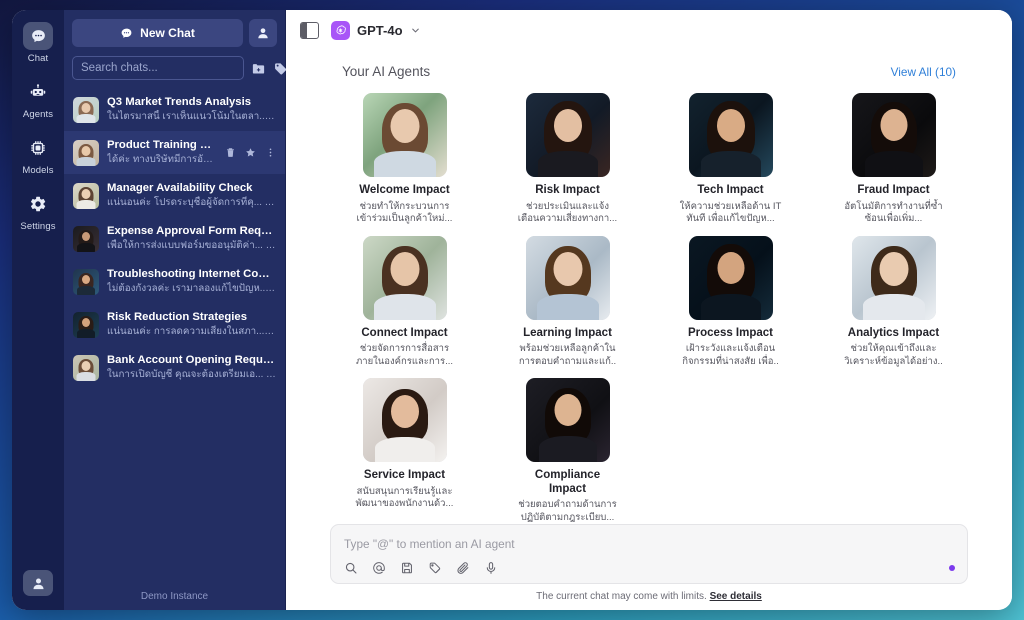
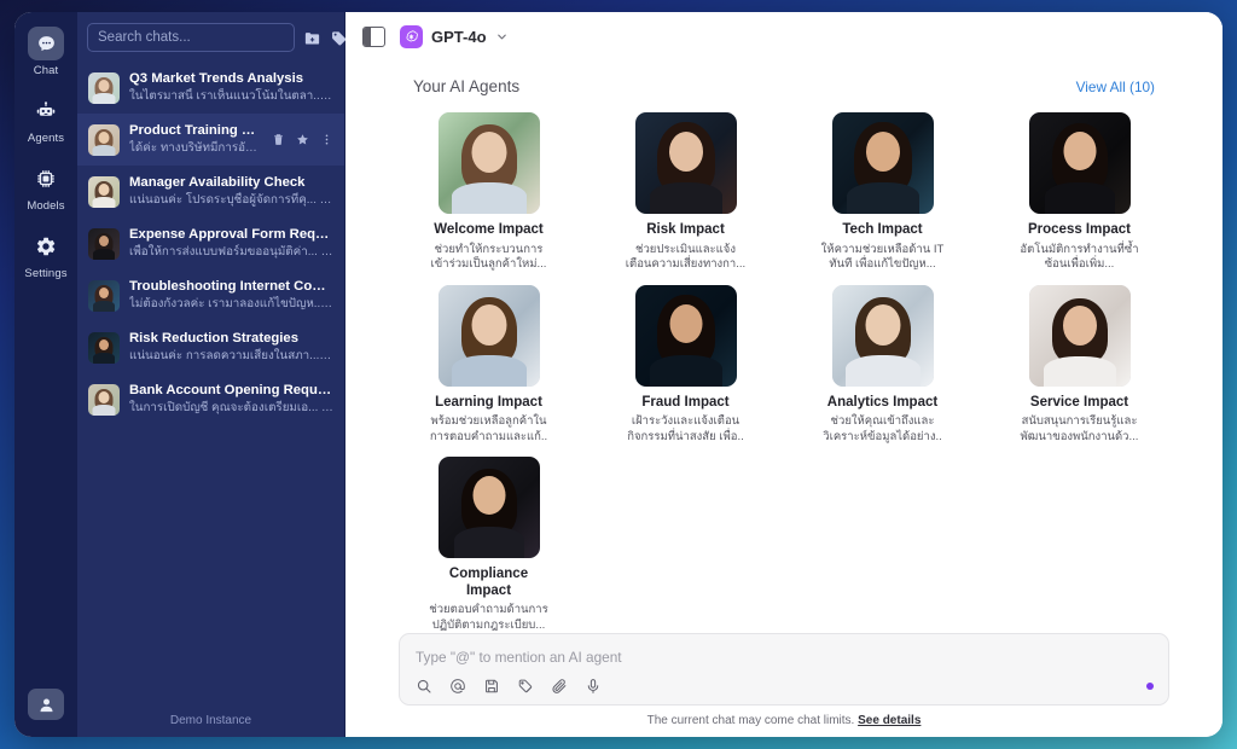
  Chat
  Agents
  Models
  Settings
- New Chat
  Search chats...
  Q3 Market Trends Analysis
  ในไตรมาสนี้ เราเห็นแนวโน้มในตลา... ·
  Product Training Up
  ได้ค่ะ ทางบริษัทมีการอัป.
  Manager Availability Check
  แน่นอนค่ะ โปรดระบุชื่อผู้จัดการที่คุ... · 1
  Expense Approval Form Reque
  เพื่อให้การส่งแบบฟอร์มขออนุมัติค่า... · 1
  Troubleshooting Internet Conn.
  ไม่ต้องกังวลค่ะ เรามาลองแก้ไขปัญห... ·
  Risk Reduction Strategies
  แน่นอนค่ะ การลดความเสี่ยงในสภา... ·
  Bank Account Opening Require
  ในการเปิดบัญชี คุณจะต้องเตรียมเอ... · 1
  Demo Instance
  GPT-4o
  Your AI Agents
  View All (10)
  Welcome Impact
  ช่วยทำให้กระบวนการ เข้าร่วมเป็นลูกค้าใหม่...
  Risk Impact
  ช่วยประเมินและแจ้ง เตือนความเสี่ยงทางกา...
  Tech Impact
  ให้ความช่วยเหลือด้าน IT ทันที เพื่อแก้ไขปัญห...
- Fraud Impact
+ Process Impact
  อัตโนมัติการทำงานที่ซ้ำ ซ้อนเพื่อเพิ่ม...
- Connect Impact
- ช่วยจัดการการสื่อสาร ภายในองค์กรและการ...
  Learning Impact
  พร้อมช่วยเหลือลูกค้าใน การตอบคำถามและแก้..
- Process Impact
+ Fraud Impact
  เฝ้าระวังและแจ้งเตือน กิจกรรมที่น่าสงสัย เพื่อ..
  Analytics Impact
  ช่วยให้คุณเข้าถึงและ วิเคราะห์ข้อมูลได้อย่าง..
  Service Impact
  สนับสนุนการเรียนรู้และ พัฒนาของพนักงานด้ว...
  Compliance Impact
  ช่วยตอบคำถามด้านการ ปฏิบัติตามกฎระเบียบ...
  Type "@" to mention an AI agent
- The current chat may come with limits. See details
+ The current chat may come chat limits. See details
